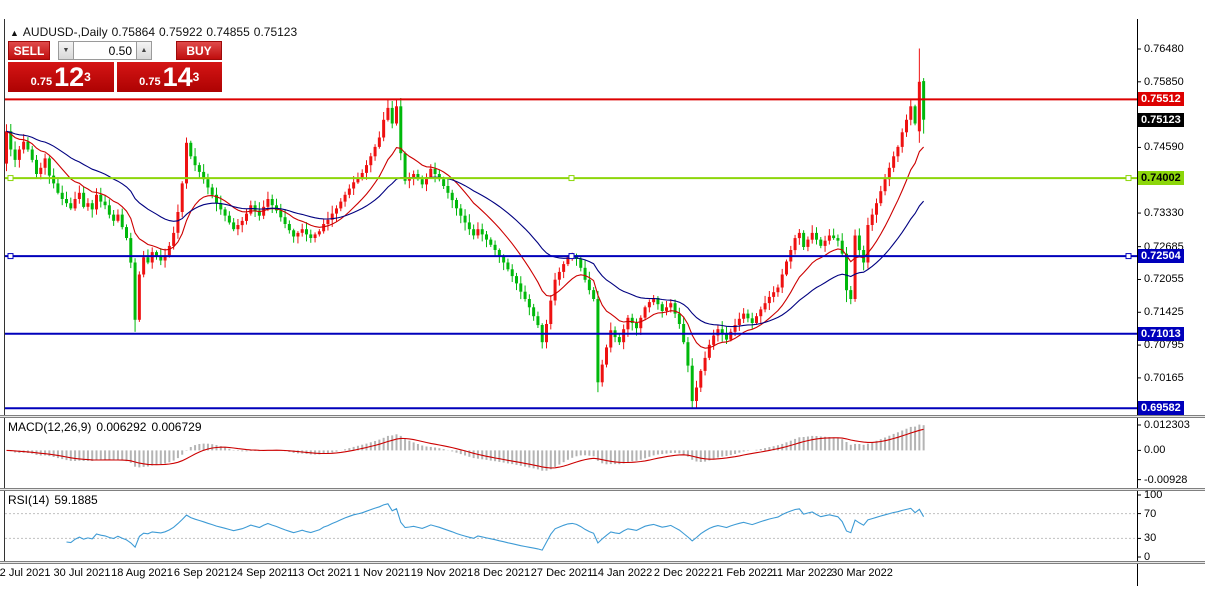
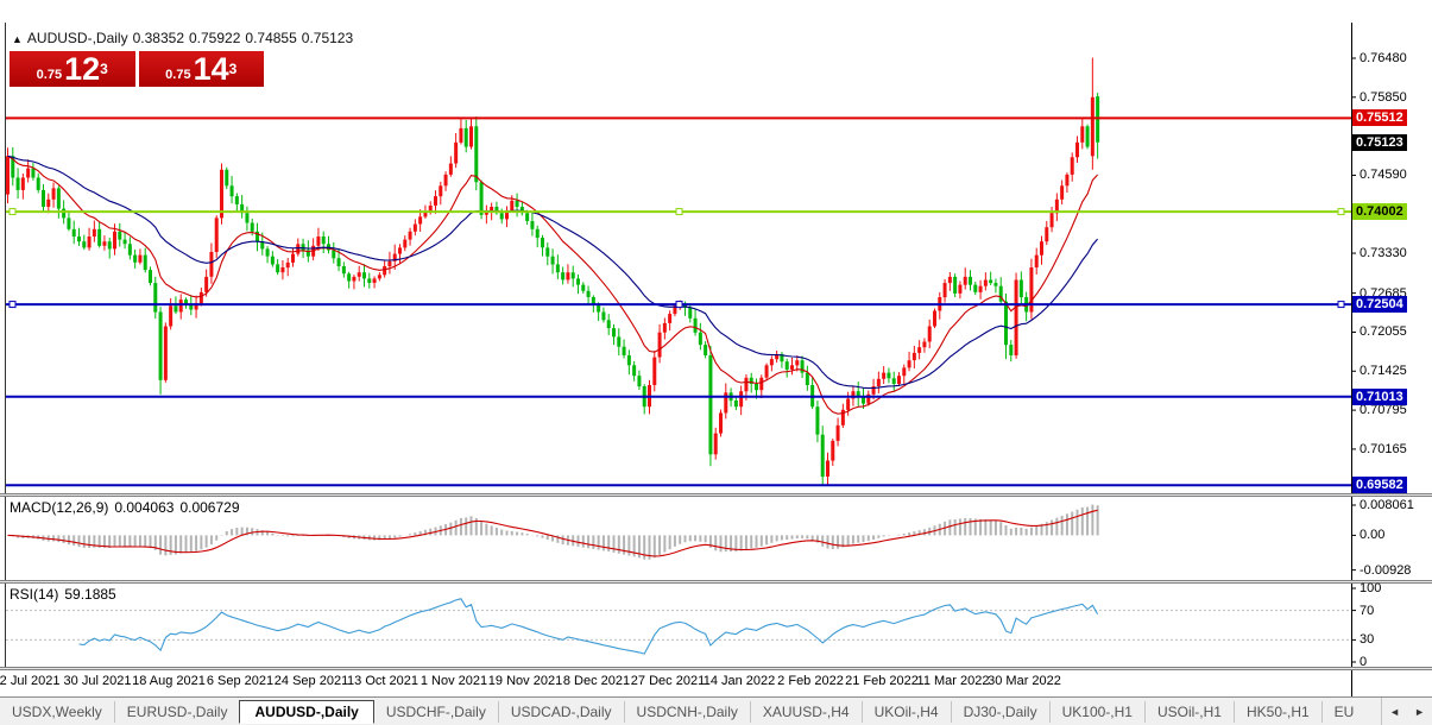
- ▲ AUDUSD-,Daily 0.75864 0.75922 0.74855 0.75123
+ ▲ AUDUSD-,Daily 0.38352 0.75922 0.74855 0.75123
- SELL
- 0.50
- BUY
  0.75
  12
  3
  0.75
  14
  3
- MACD(12,26,9) 0.006292 0.006729
+ MACD(12,26,9) 0.004063 0.006729
  RSI(14) 59.1885
  0.76480
  0.75850
  0.74590
  0.73330
  0.72685
  0.72055
  0.71425
  0.70795
  0.70165
  0.75512
  0.75123
  0.74002
  0.72504
  0.71013
  0.69582
- 0.012303
+ 0.008061
  0.00
  -0.00928
  100
  70
  30
  0
  2 Jul 2021
  30 Jul 2021
  18 Aug 2021
  6 Sep 2021
  24 Sep 2021
  13 Oct 2021
  1 Nov 2021
  19 Nov 2021
  8 Dec 2021
  27 Dec 2021
  14 Jan 2022
- 2 Dec 2022
+ 2 Feb 2022
  21 Feb 2022
  11 Mar 2022
  30 Mar 2022
+ USDX,Weekly
+ EURUSD-,Daily
+ AUDUSD-,Daily
+ USDCHF-,Daily
+ USDCAD-,Daily
+ USDCNH-,Daily
+ XAUUSD-,H4
+ UKOil-,H4
+ DJ30-,Daily
+ UK100-,H1
+ USOil-,H1
+ HK50-,H1
+ EU
+ ◄
+ ►
